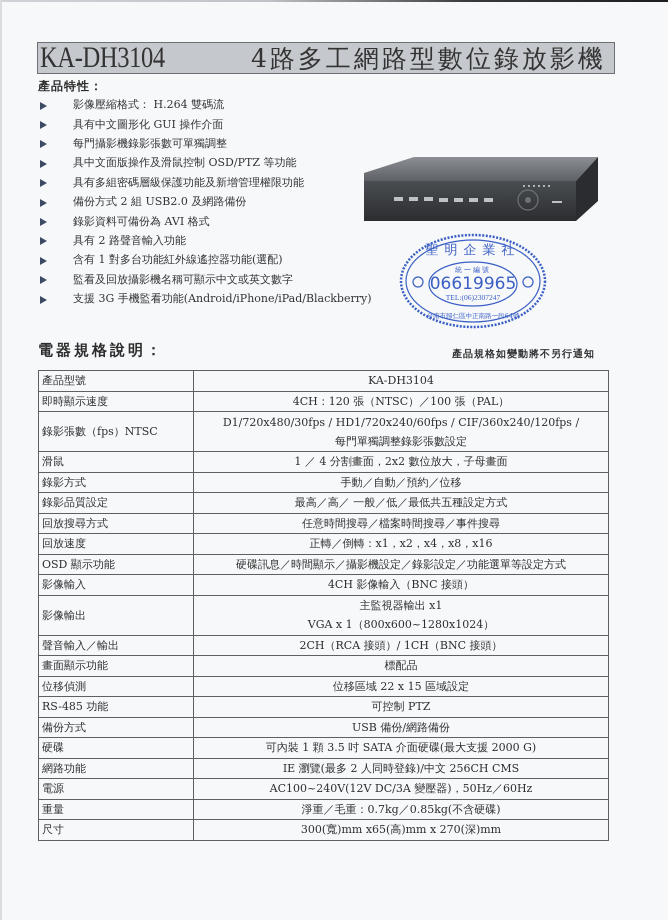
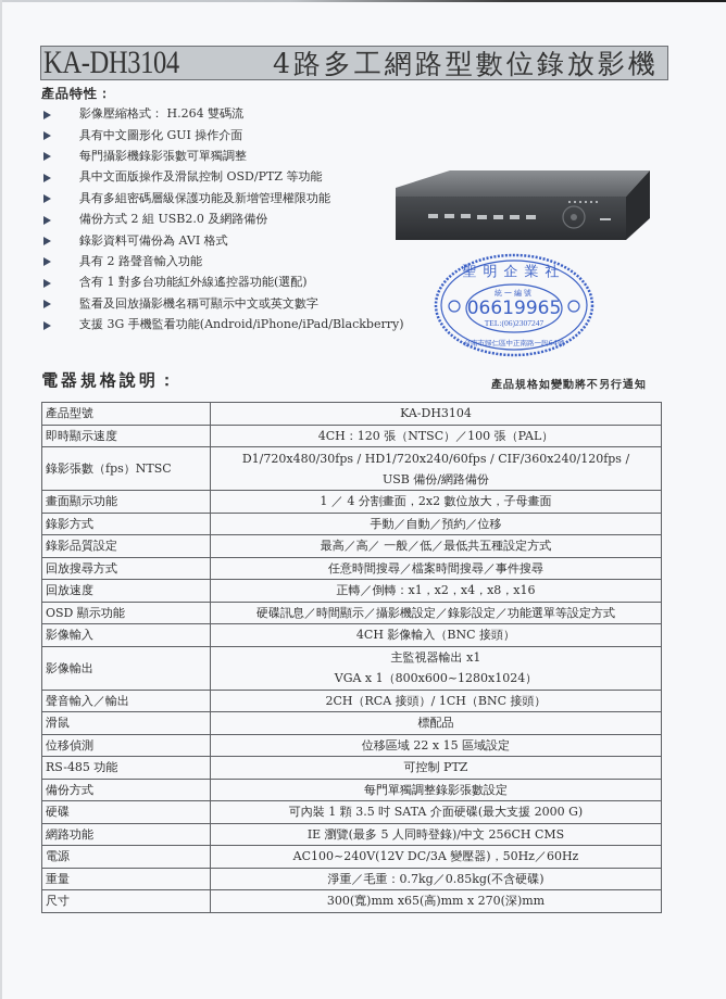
  KA-DH3104
  4路多工網路型數位錄放影機
  產品特性：
  影像壓縮格式： H.264 雙碼流
  具有中文圖形化 GUI 操作介面
  每門攝影機錄影張數可單獨調整
  具中文面版操作及滑鼠控制 OSD/PTZ 等功能
  具有多組密碼層級保護功能及新增管理權限功能
  備份方式 2 組 USB2.0 及網路備份
  錄影資料可備份為 AVI 格式
  具有 2 路聲音輸入功能
  含有 1 對多台功能紅外線遙控器功能(選配)
  監看及回放攝影機名稱可顯示中文或英文數字
  支援 3G 手機監看功能(Android/iPhone/iPad/Blackberry)
  聖明企業社
  統一編號
  06619965
  TEL:(06)2307247
  台南市歸仁區中正南路一段64號
  電器規格說明：
  產品規格如變動將不另行通知
  產品型號	KA-DH3104
  即時顯示速度	4CH：120 張（NTSC）／100 張（PAL）
- 錄影張數（fps）NTSC	D1/720x480/30fps / HD1/720x240/60fps / CIF/360x240/120fps /每門單獨調整錄影張數設定
+ 錄影張數（fps）NTSC	D1/720x480/30fps / HD1/720x240/60fps / CIF/360x240/120fps /USB 備份/網路備份
- 滑鼠	1 ／ 4 分割畫面，2x2 數位放大，子母畫面
+ 畫面顯示功能	1 ／ 4 分割畫面，2x2 數位放大，子母畫面
  錄影方式	手動／自動／預約／位移
  錄影品質設定	最高／高／ 一般／低／最低共五種設定方式
  回放搜尋方式	任意時間搜尋／檔案時間搜尋／事件搜尋
  回放速度	正轉／倒轉：x1，x2，x4，x8，x16
  OSD 顯示功能	硬碟訊息／時間顯示／攝影機設定／錄影設定／功能選單等設定方式
  影像輸入	4CH 影像輸入（BNC 接頭）
  影像輸出	主監視器輸出 x1VGA x 1（800x600~1280x1024）
  聲音輸入／輸出	2CH（RCA 接頭）/ 1CH（BNC 接頭）
- 畫面顯示功能	標配品
+ 滑鼠	標配品
  位移偵測	位移區域 22 x 15 區域設定
  RS-485 功能	可控制 PTZ
- 備份方式	USB 備份/網路備份
+ 備份方式	每門單獨調整錄影張數設定
  硬碟	可內裝 1 顆 3.5 吋 SATA 介面硬碟(最大支援 2000 G)
- 網路功能	IE 瀏覽(最多 2 人同時登錄)/中文 256CH CMS
+ 網路功能	IE 瀏覽(最多 5 人同時登錄)/中文 256CH CMS
  電源	AC100~240V(12V DC/3A 變壓器)，50Hz／60Hz
  重量	淨重／毛重：0.7kg／0.85kg(不含硬碟)
  尺寸	300(寬)mm x65(高)mm x 270(深)mm
